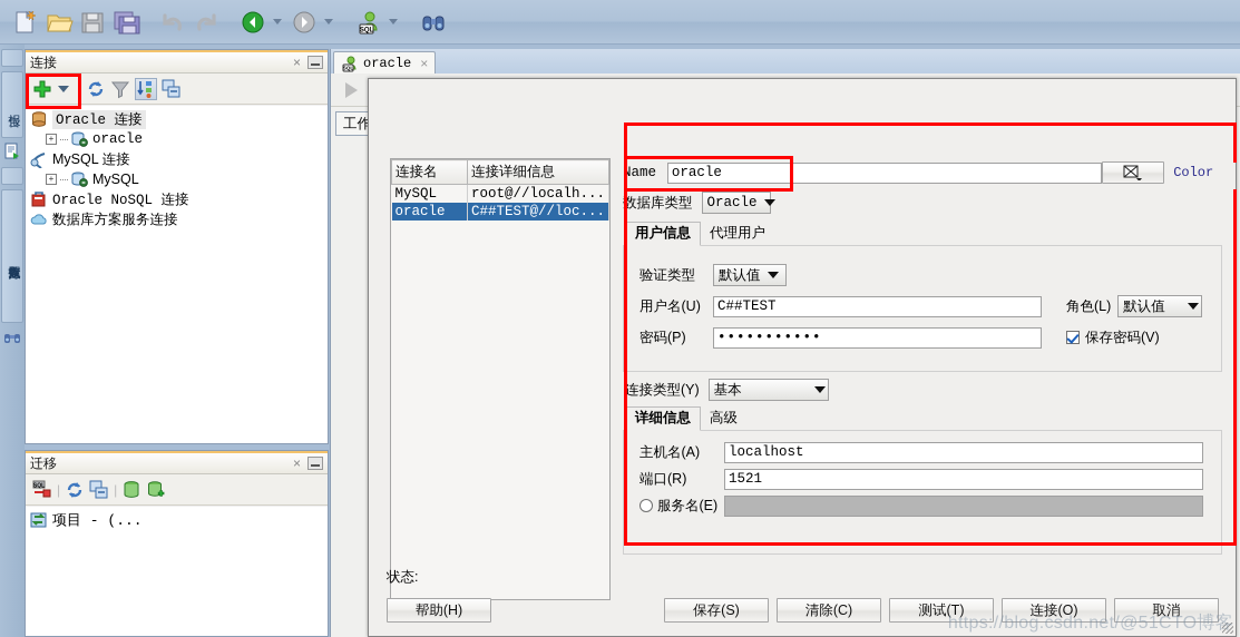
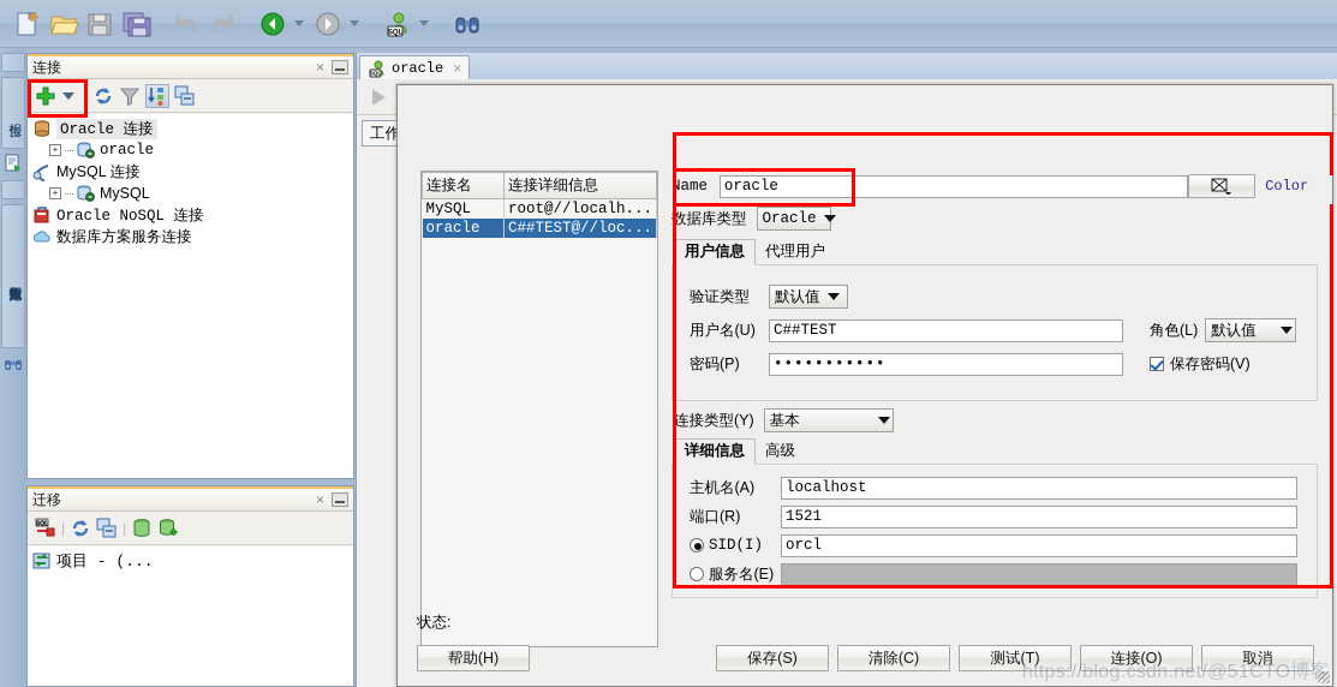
  连接
  ×
  Oracle 连接
  +
  oracle
  MySQL 连接
  +
  MySQL
  Oracle NoSQL 连接
  数据库方案服务连接
  迁移
  ×
  |
  |
  项目 - (...
  oracle
  ×
  连接名	连接详细信息
  MySQL	root@//localh...
  oracle	C##TEST@//loc...
  Name
  oracle
  Color
  数据库类型
  Oracle
  用户信息
  代理用户
  验证类型
  默认值
  用户名(U)
  C##TEST
  角色(L)
  默认值
  密码(P)
  •••••••••••
  保存密码(V)
  连接类型(Y)
  基本
  详细信息
  高级
  主机名(A)
  localhost
  端口(R)
  1521
+ SID(I)
+ orcl
  服务名(E)
  状态:
  帮助(H)
  保存(S)
  清除(C)
  测试(T)
  连接(O)
  取消
  https://blog.csdn.net/@51CTO博客
